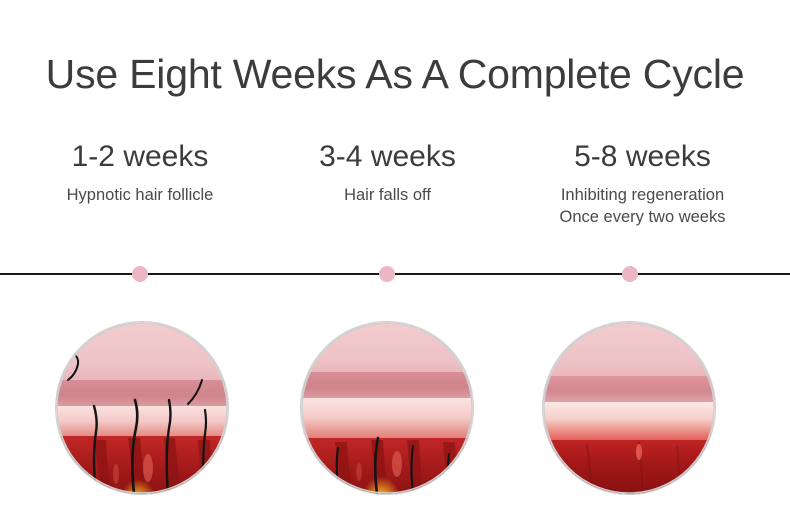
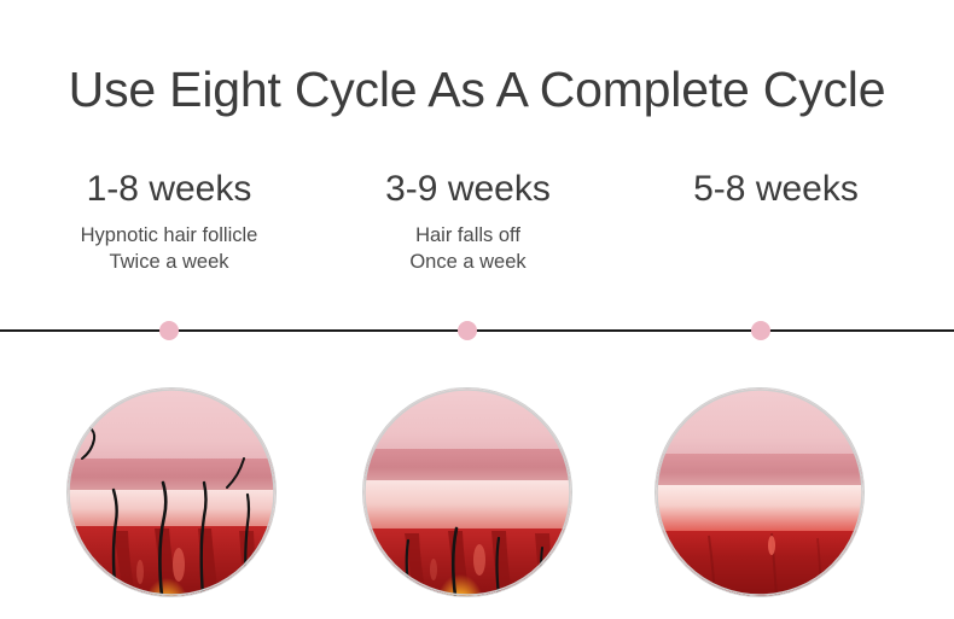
- Use Eight Weeks As A Complete Cycle
+ Use Eight Cycle As A Complete Cycle
- 1-2 weeks
+ 1-8 weeks
  Hypnotic hair follicle
+ Twice a week
- 3-4 weeks
+ 3-9 weeks
  Hair falls off
+ Once a week
  5-8 weeks
- Inhibiting regeneration
- Once every two weeks
